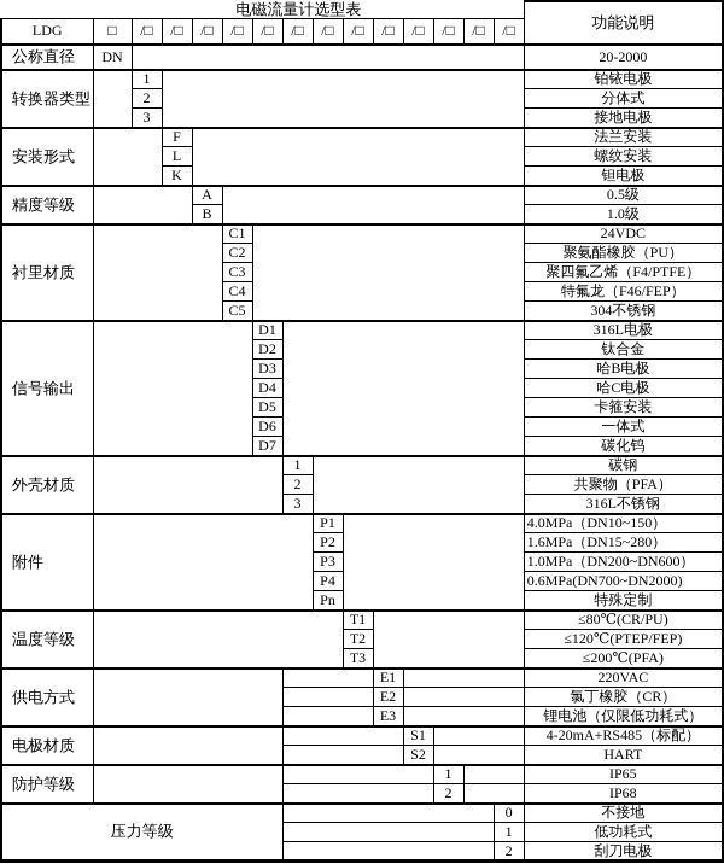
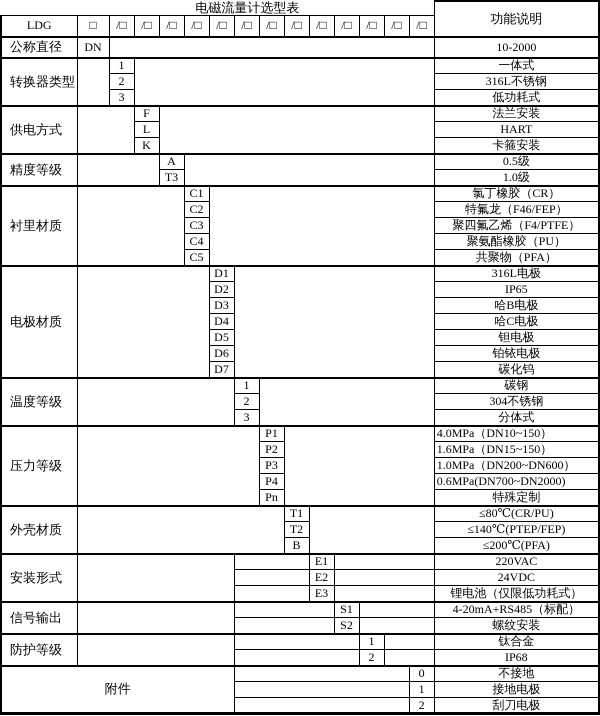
  电磁流量计选型表	功能说明
  LDG	□	/□	/□	/□	/□	/□	/□	/□	/□	/□	/□	/□	/□	/□
- 公称直径	DN		20-2000
+ 公称直径	DN		10-2000
- 转换器类型		1		铂铱电极
+ 转换器类型		1		一体式
- 2	分体式
+ 2	316L不锈钢
- 3	接地电极
+ 3	低功耗式
- 安装形式		F		法兰安装
+ 供电方式		F		法兰安装
- L	螺纹安装
+ L	HART
- K	钽电极
+ K	卡箍安装
  精度等级		A		0.5级
- B	1.0级
+ T3	1.0级
- 衬里材质		C1		24VDC
+ 衬里材质		C1		氯丁橡胶（CR）
- C2	聚氨酯橡胶（PU）
+ C2	特氟龙（F46/FEP）
  C3	聚四氟乙烯（F4/PTFE）
- C4	特氟龙（F46/FEP）
+ C4	聚氨酯橡胶（PU）
- C5	304不锈钢
+ C5	共聚物（PFA）
- 信号输出		D1		316L电极
+ 电极材质		D1		316L电极
- D2	钛合金
+ D2	IP65
  D3	哈B电极
  D4	哈C电极
- D5	卡箍安装
+ D5	钽电极
- D6	一体式
+ D6	铂铱电极
  D7	碳化钨
- 外壳材质		1		碳钢
+ 温度等级		1		碳钢
- 2	共聚物（PFA）
+ 2	304不锈钢
- 3	316L不锈钢
+ 3	分体式
- 附件		P1		4.0MPa（DN10~150）
+ 压力等级		P1		4.0MPa（DN10~150）
- P2	1.6MPa（DN15~280）
+ P2	1.6MPa（DN15~150）
  P3	1.0MPa（DN200~DN600）
  P4	0.6MPa(DN700~DN2000)
  Pn	特殊定制
- 温度等级		T1		≤80℃(CR/PU)
+ 外壳材质		T1		≤80℃(CR/PU)
- T2	≤120℃(PTEP/FEP)
+ T2	≤140℃(PTEP/FEP)
- T3	≤200℃(PFA)
+ B	≤200℃(PFA)
- 供电方式			E1		220VAC
+ 安装形式			E1		220VAC
- 	E2		氯丁橡胶（CR）
+ 	E2		24VDC
  	E3		锂电池（仅限低功耗式）
- 电极材质			S1		4-20mA+RS485（标配）
+ 信号输出			S1		4-20mA+RS485（标配）
- 	S2		HART
+ 	S2		螺纹安装
- 防护等级			1		IP65
+ 防护等级			1		钛合金
  	2		IP68
- 压力等级		0	不接地
+ 附件		0	不接地
- 	1	低功耗式
+ 	1	接地电极
  	2	刮刀电极
